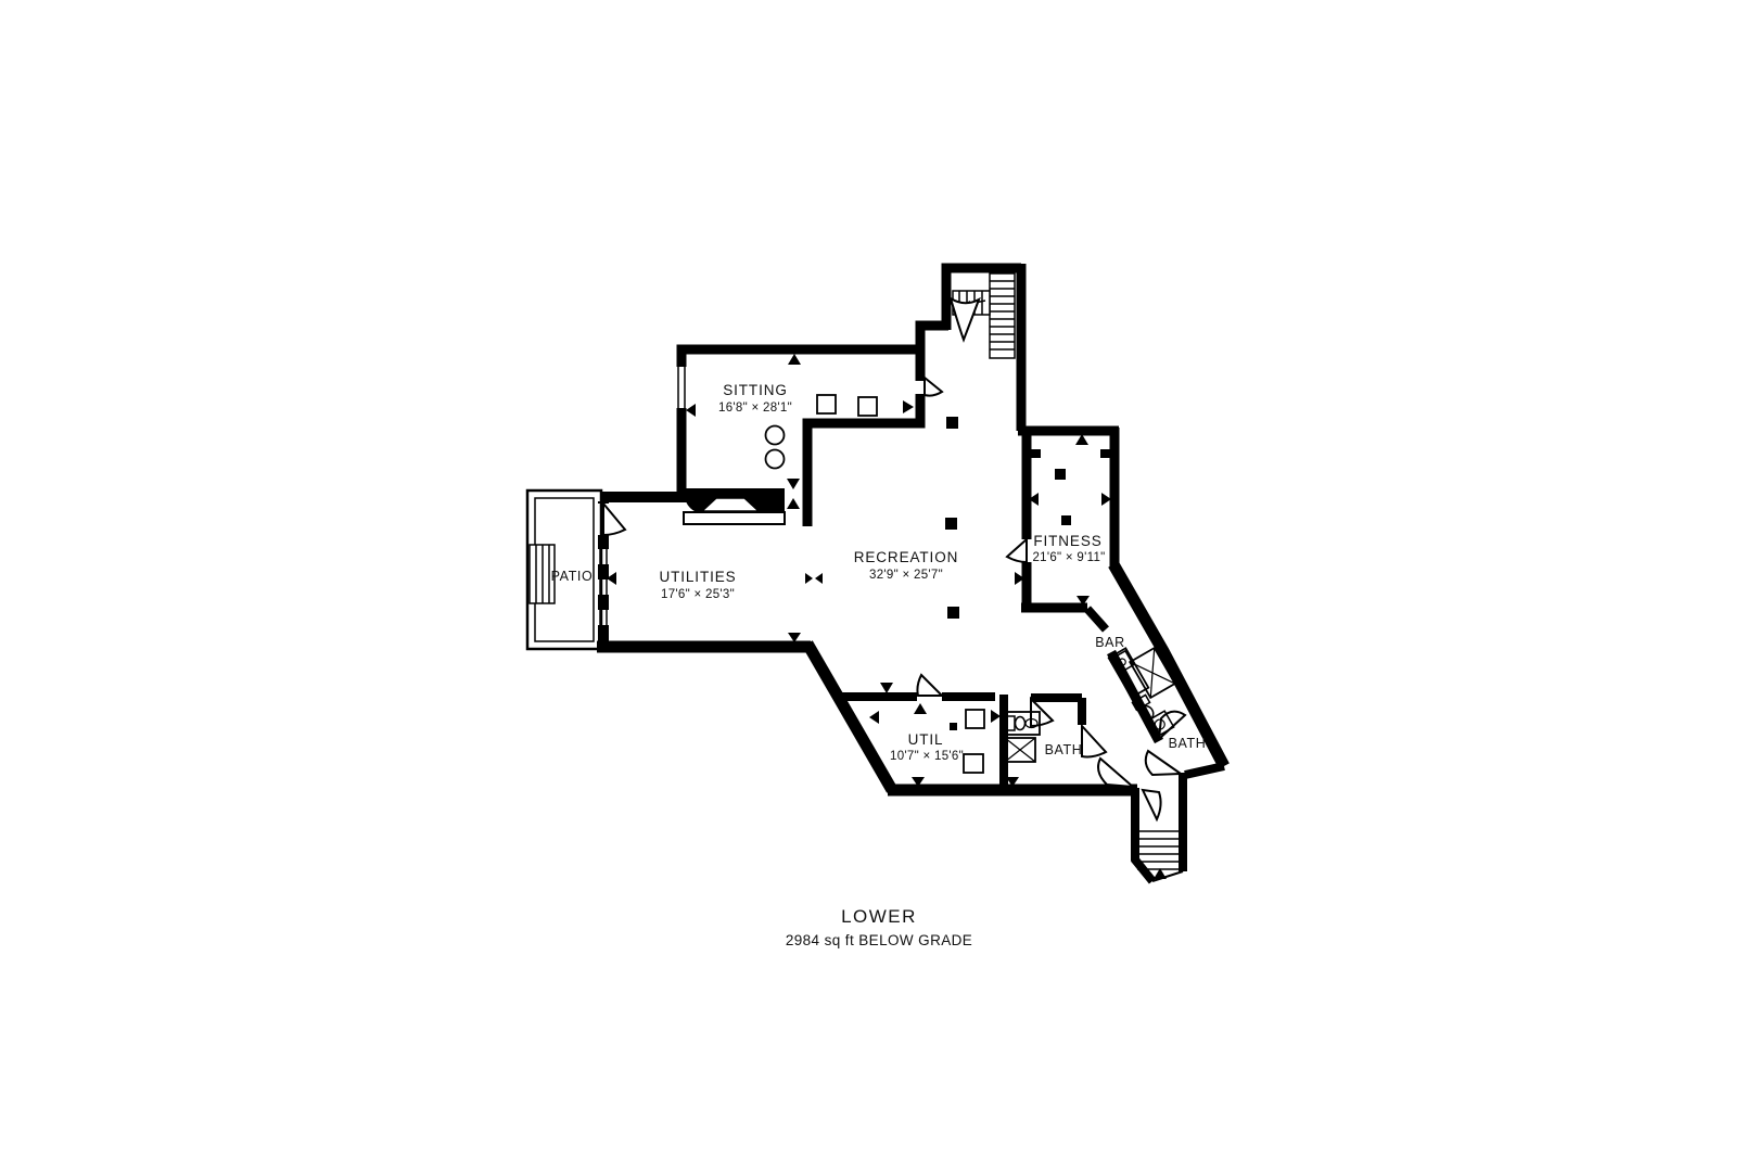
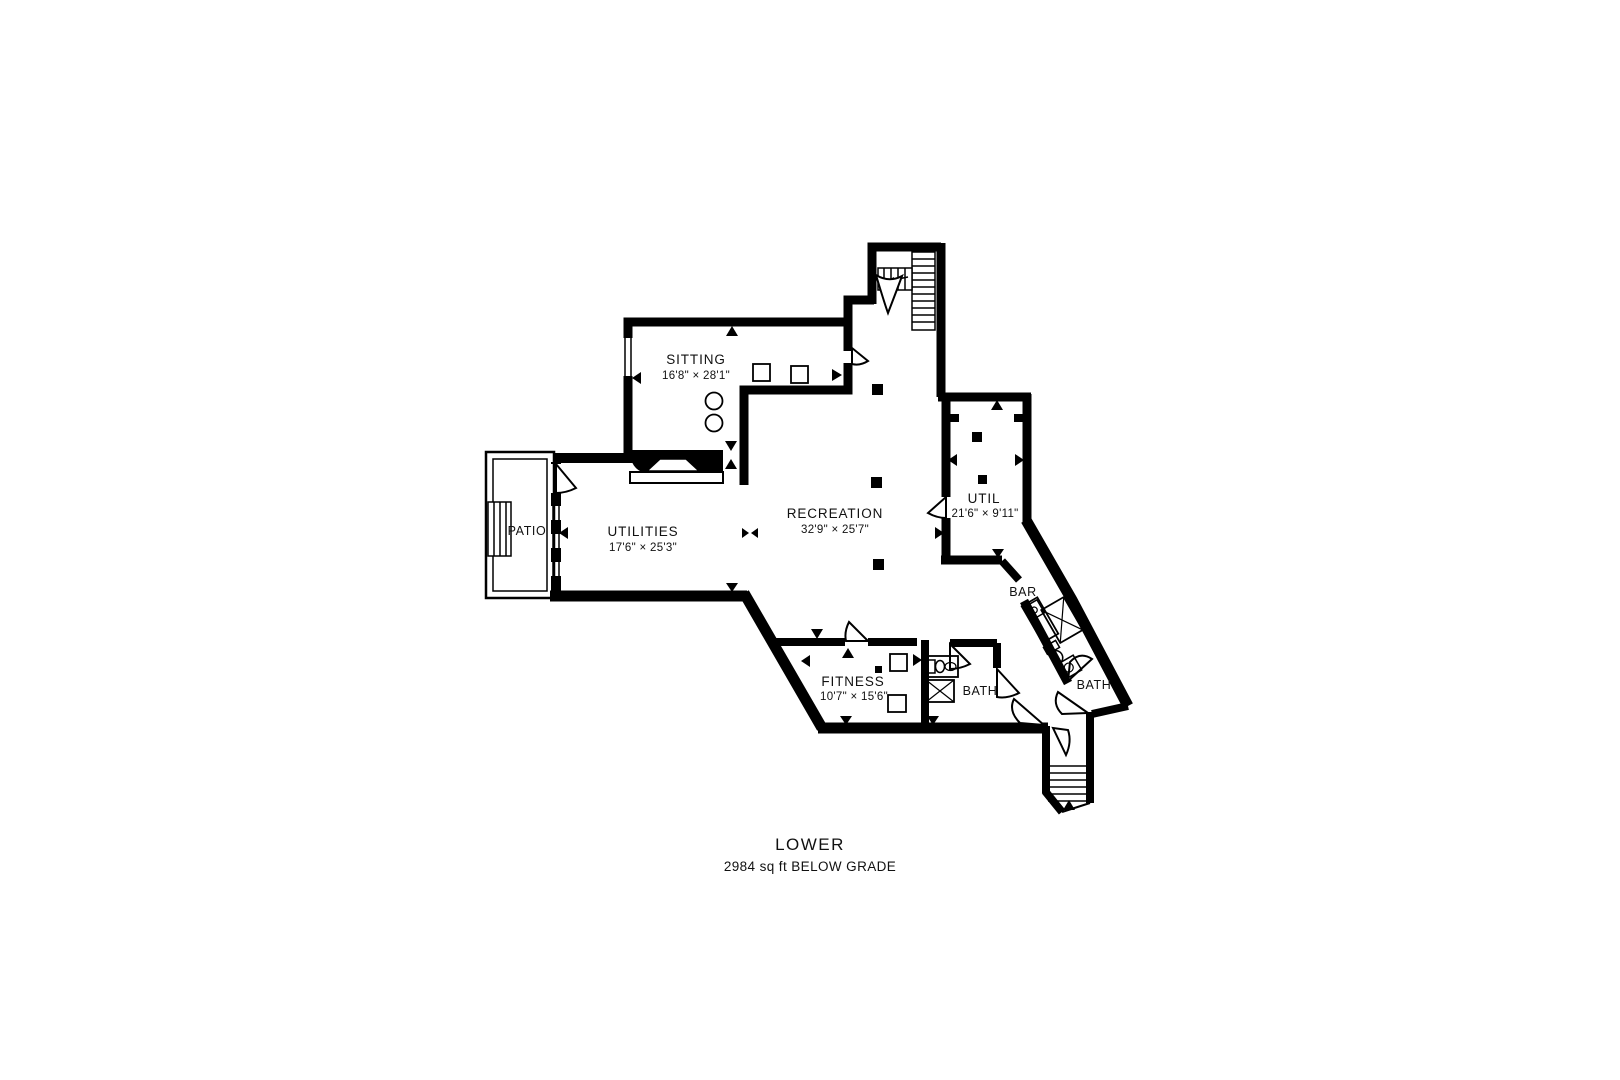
  SITTING
  16'8" × 28'1"
  RECREATION
  32'9" × 25'7"
  UTILITIES
  17'6" × 25'3"
- FITNESS
+ UTIL
  21'6" × 9'11"
- UTIL
+ FITNESS
  10'7" × 15'6"
  PATIO
  BAR
  BATH
  BATH
  LOWER
  2984 sq ft BELOW GRADE
